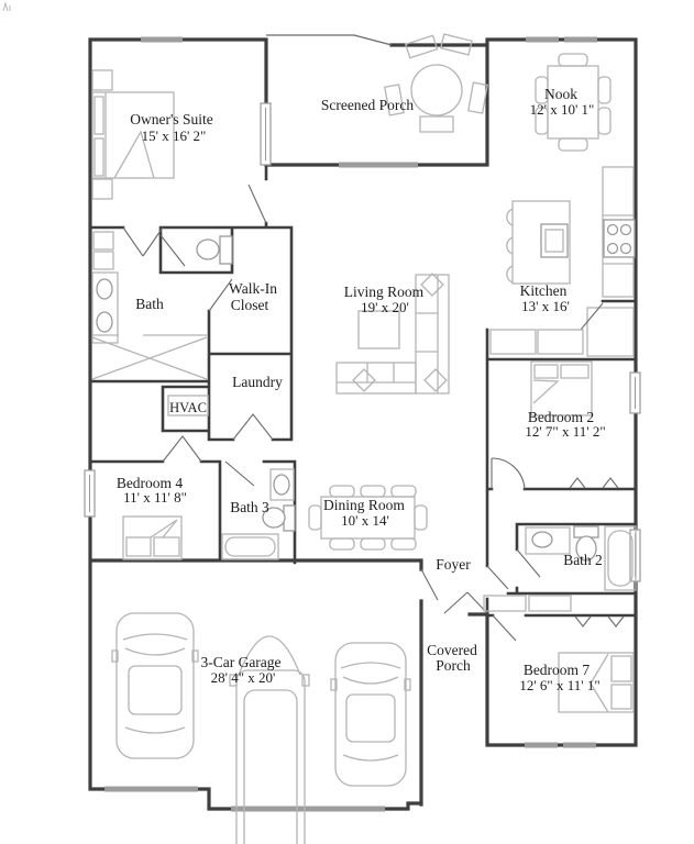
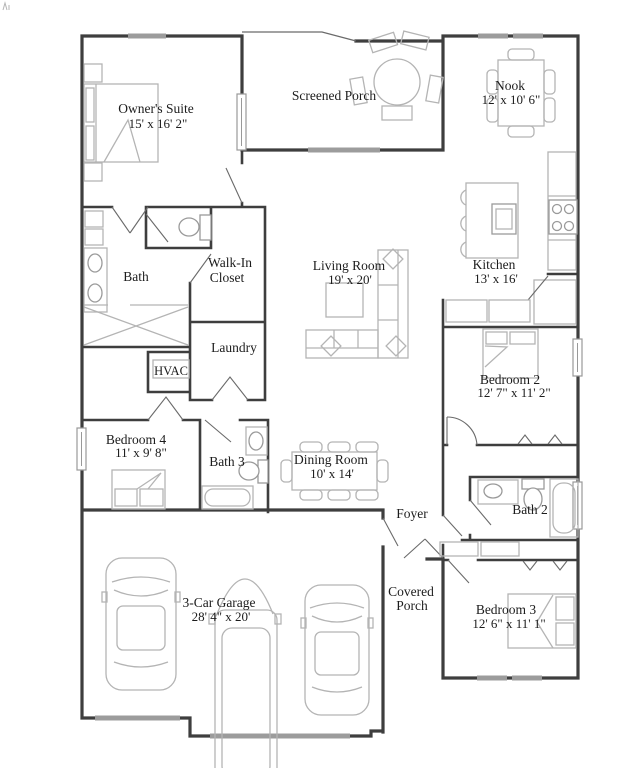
  Owner's Suite
  15' x 16' 2"
  Screened Porch
  Nook
- 12' x 10' 1"
+ 12' x 10' 6"
  Bath
  Walk-In
  Closet
  Laundry
  HVAC
  Living Room
  19' x 20'
  Kitchen
  13' x 16'
  Bedroom 2
  12' 7" x 11' 2"
  Bedroom 4
- 11' x 11' 8"
+ 11' x 9' 8"
  Bath 3
  Dining Room
  10' x 14'
  Foyer
  Bath 2
- Bedroom 7
+ Bedroom 3
  12' 6" x 11' 1"
  3-Car Garage
  28' 4" x 20'
  Covered
  Porch
